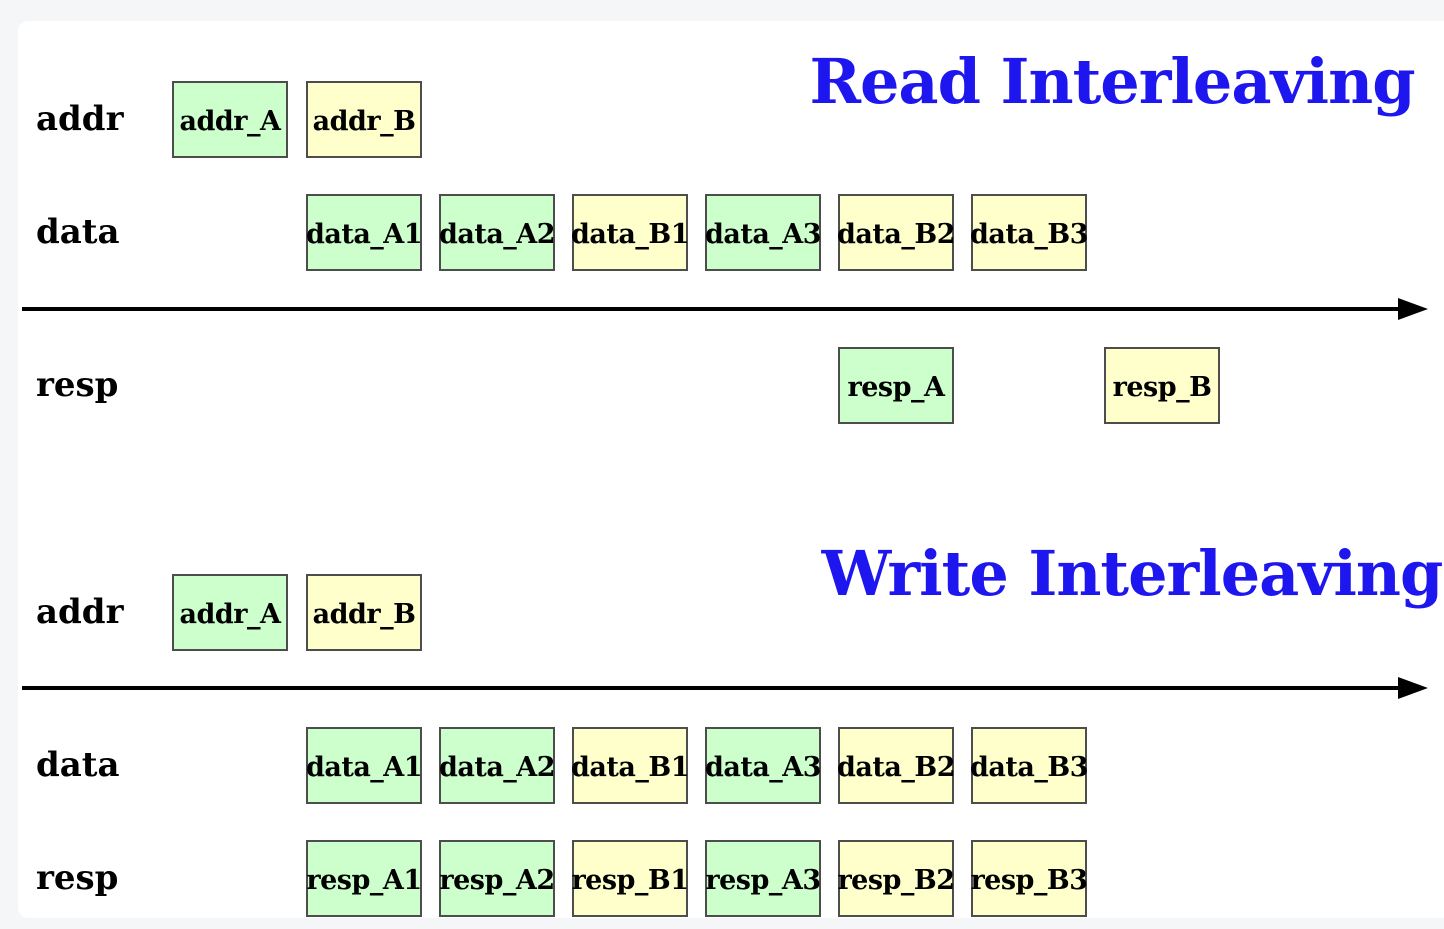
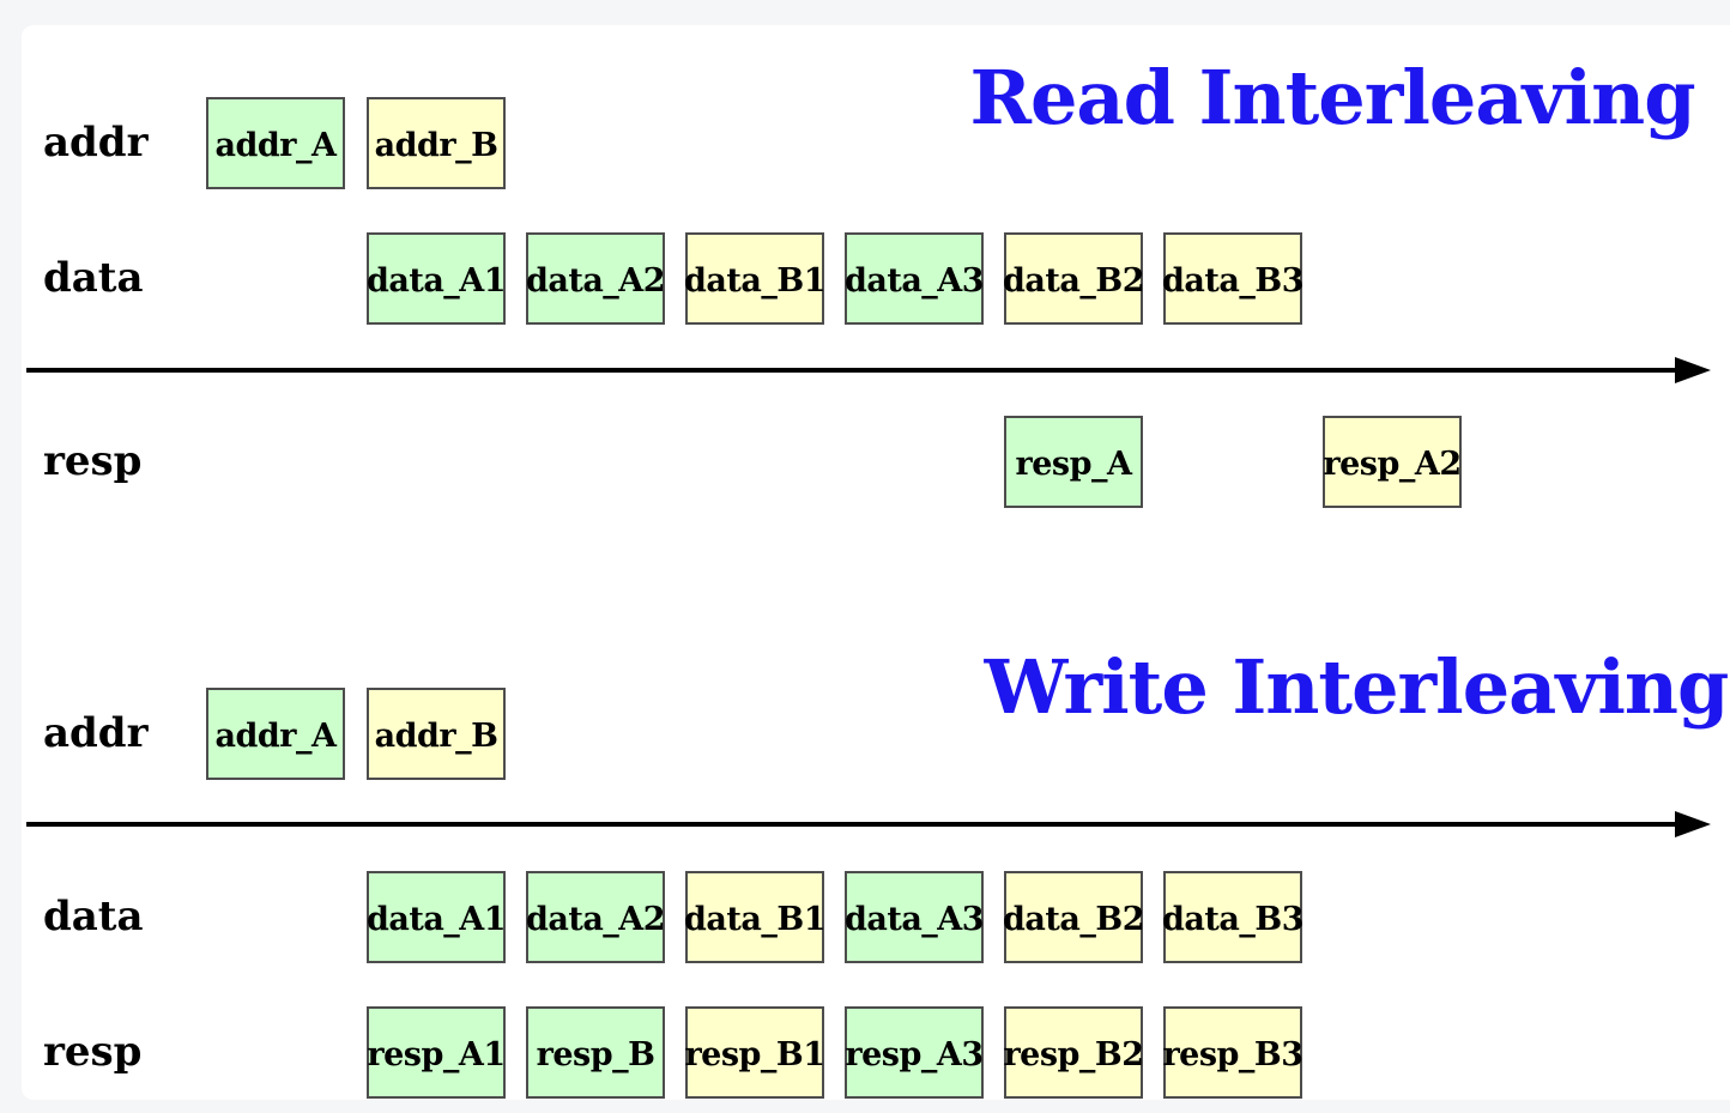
  Read Interleaving
  addr
  addr_A
  addr_B
  data
  data_A1
  data_A2
  data_B1
  data_A3
  data_B2
  data_B3
  resp
  resp_A
- resp_B
+ resp_A2
  Write Interleaving
  addr
  addr_A
  addr_B
  data
  data_A1
  data_A2
  data_B1
  data_A3
  data_B2
  data_B3
  resp
  resp_A1
- resp_A2
+ resp_B
  resp_B1
  resp_A3
  resp_B2
  resp_B3
